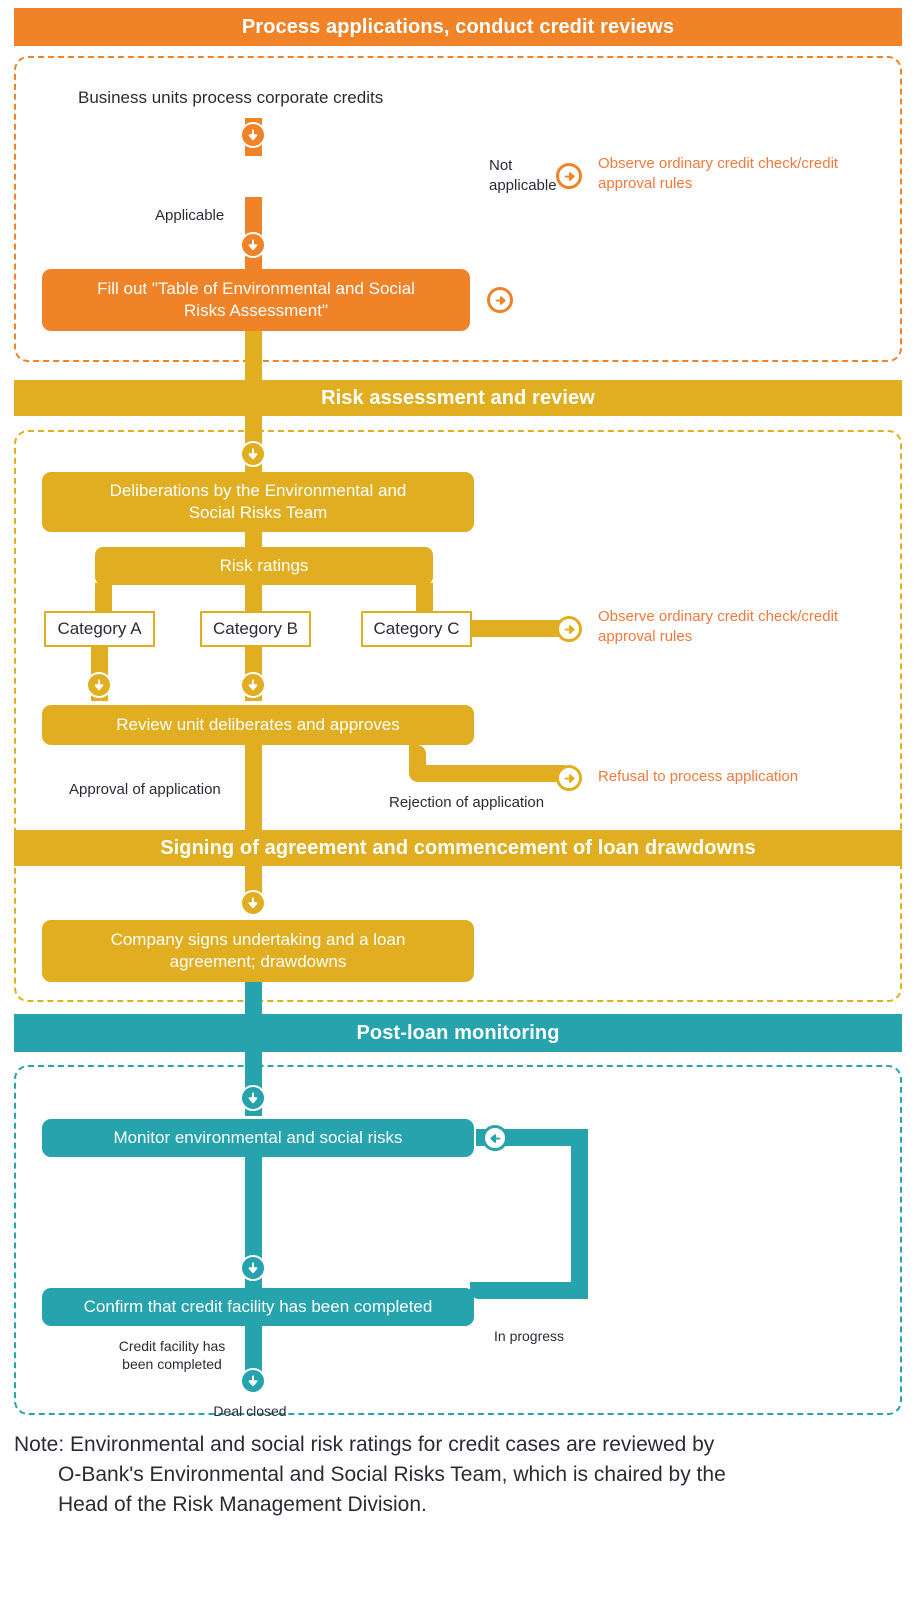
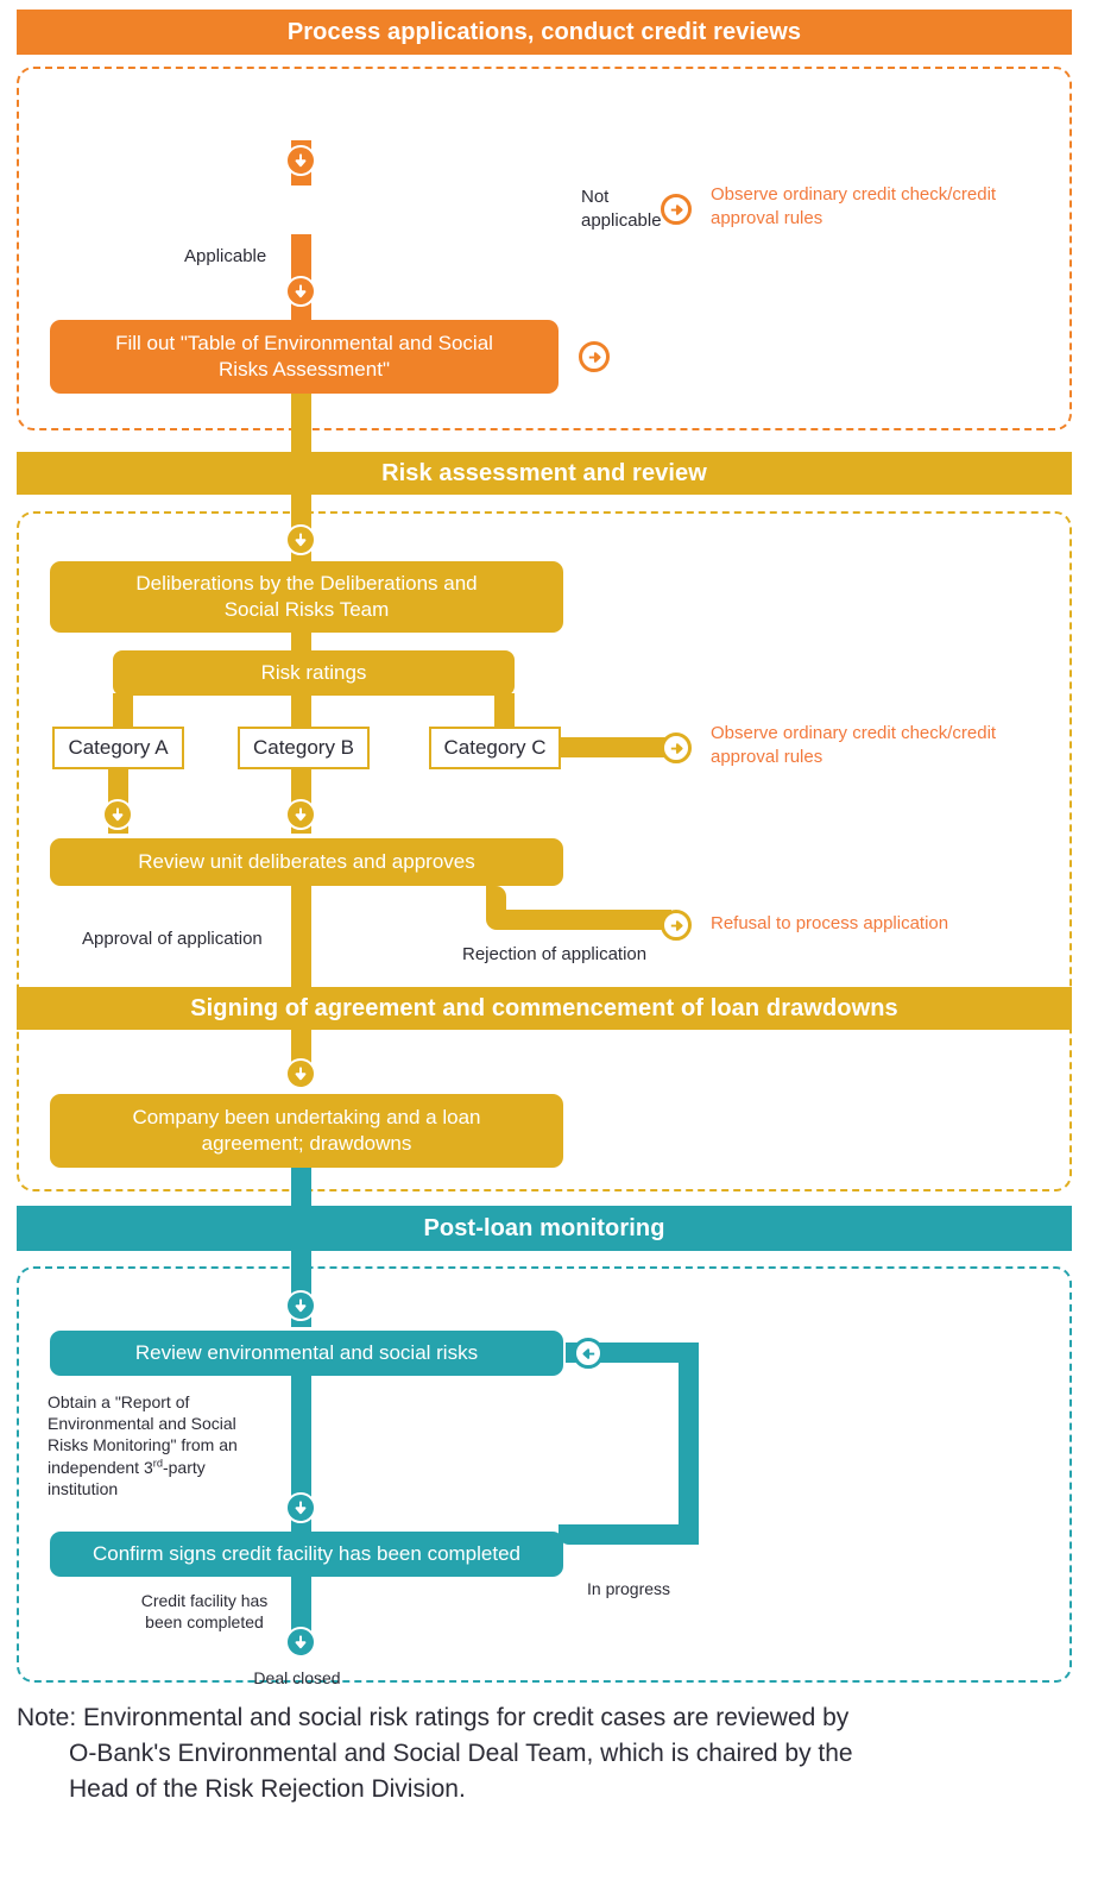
  Process applications, conduct credit reviews
- Business units process corporate credits
  Not
  applicable
  Observe ordinary credit check/credit
  approval rules
  Applicable
  Fill out "Table of Environmental and Social
  Risks Assessment"
  Risk assessment and review
- Deliberations by the Environmental and
+ Deliberations by the Deliberations and
  Social Risks Team
  Risk ratings
  Category A
  Category B
  Category C
  Observe ordinary credit check/credit
  approval rules
  Review unit deliberates and approves
  Approval of application
  Refusal to process application
  Rejection of application
  Signing of agreement and commencement of loan drawdowns
- Company signs undertaking and a loan
+ Company been undertaking and a loan
  agreement; drawdowns
  Post-loan monitoring
- Monitor environmental and social risks
+ Review environmental and social risks
+ Obtain a "Report of
+ Environmental and Social
+ Risks Monitoring" from an
+ independent 3rd-party
+ institution
- Confirm that credit facility has been completed
+ Confirm signs credit facility has been completed
  In progress
  Credit facility has
  been completed
  Deal closed
  Note: Environmental and social risk ratings for credit cases are reviewed by
- O-Bank's Environmental and Social Risks Team, which is chaired by the
+ O-Bank's Environmental and Social Deal Team, which is chaired by the
- Head of the Risk Management Division.
+ Head of the Risk Rejection Division.
